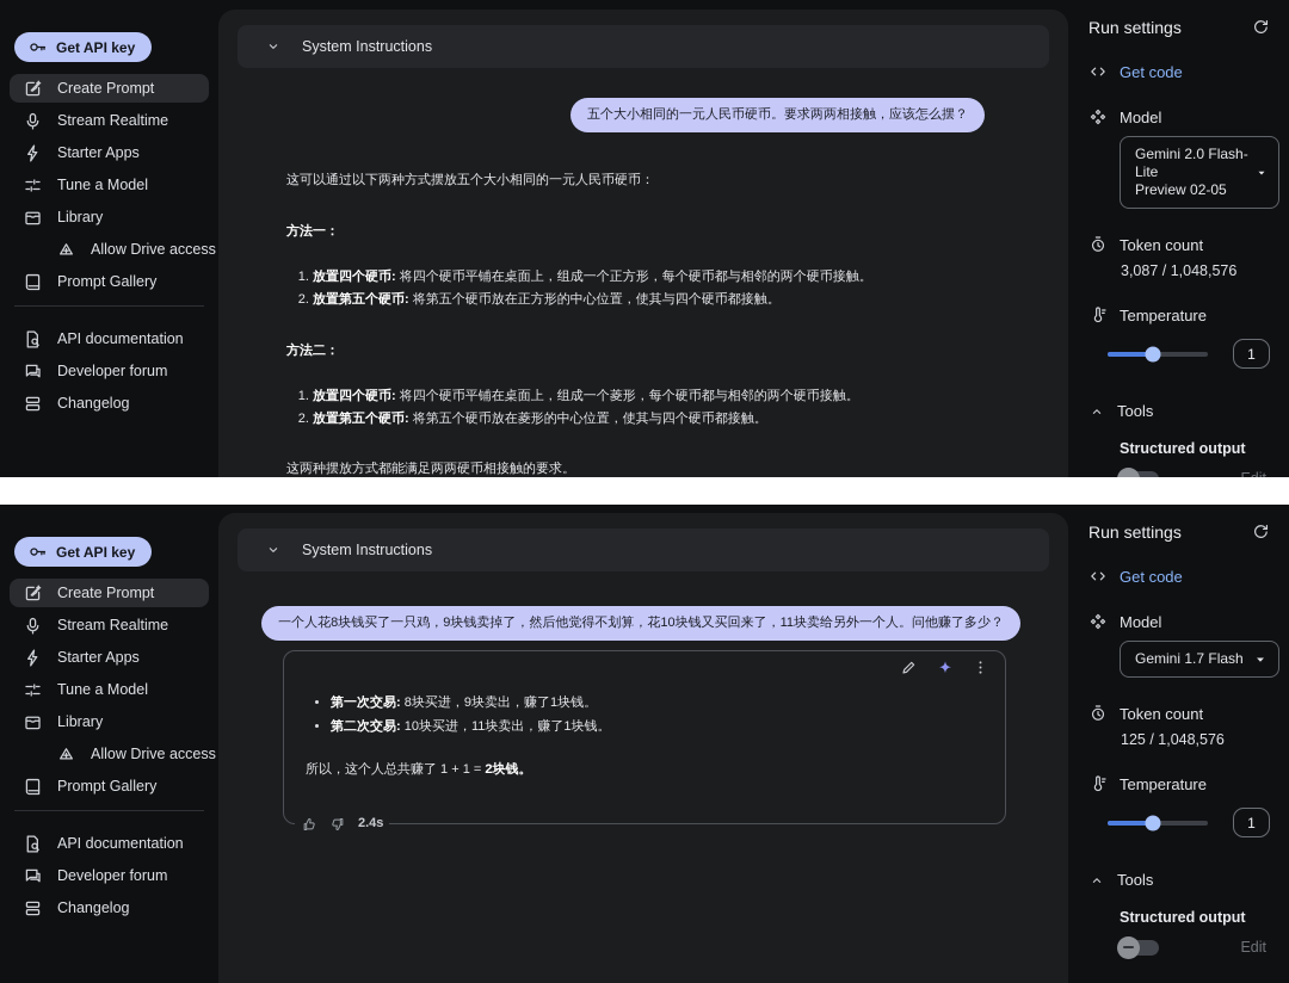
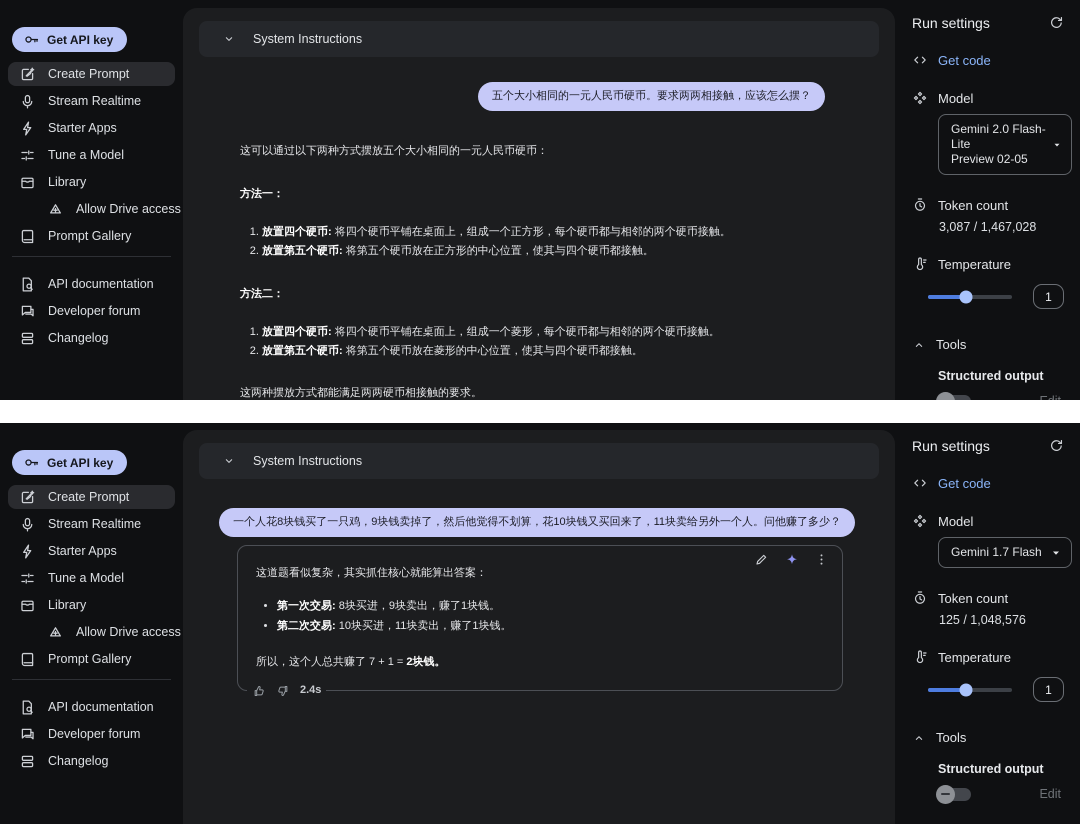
  Get API key
  Create Prompt
  Stream Realtime
  Starter Apps
  Tune a Model
  Library
  Allow Drive access
  Prompt Gallery
  API documentation
  Developer forum
  Changelog
  System Instructions
  五个大小相同的一元人民币硬币。要求两两相接触，应该怎么摆？
  这可以通过以下两种方式摆放五个大小相同的一元人民币硬币：
  方法一：
  放置四个硬币: 将四个硬币平铺在桌面上，组成一个正方形，每个硬币都与相邻的两个硬币接触。
  放置第五个硬币: 将第五个硬币放在正方形的中心位置，使其与四个硬币都接触。
  方法二：
  放置四个硬币: 将四个硬币平铺在桌面上，组成一个菱形，每个硬币都与相邻的两个硬币接触。
  放置第五个硬币: 将第五个硬币放在菱形的中心位置，使其与四个硬币都接触。
  这两种摆放方式都能满足两两硬币相接触的要求。
  Run settings
  Get code
  Model
  Gemini 2.0 Flash-Lite
  Preview 02-05
  Token count
- 3,087 / 1,048,576
+ 3,087 / 1,467,028
  Temperature
  1
  Tools
  Structured output
  Get API key
  Create Prompt
  Stream Realtime
  Starter Apps
  Tune a Model
  Library
  Allow Drive access
  Prompt Gallery
  API documentation
  Developer forum
  Changelog
  System Instructions
  一个人花8块钱买了一只鸡，9块钱卖掉了，然后他觉得不划算，花10块钱又买回来了，11块卖给另外一个人。问他赚了多少？
+ 这道题看似复杂，其实抓住核心就能算出答案：
  第一次交易: 8块买进，9块卖出，赚了1块钱。
  第二次交易: 10块买进，11块卖出，赚了1块钱。
- 所以，这个人总共赚了 1 + 1 = 2块钱。
+ 所以，这个人总共赚了 7 + 1 = 2块钱。
  2.4s
  Run settings
  Get code
  Model
  Gemini 1.7 Flash
  Token count
  125 / 1,048,576
  Temperature
  1
  Tools
  Structured output
  Edit
